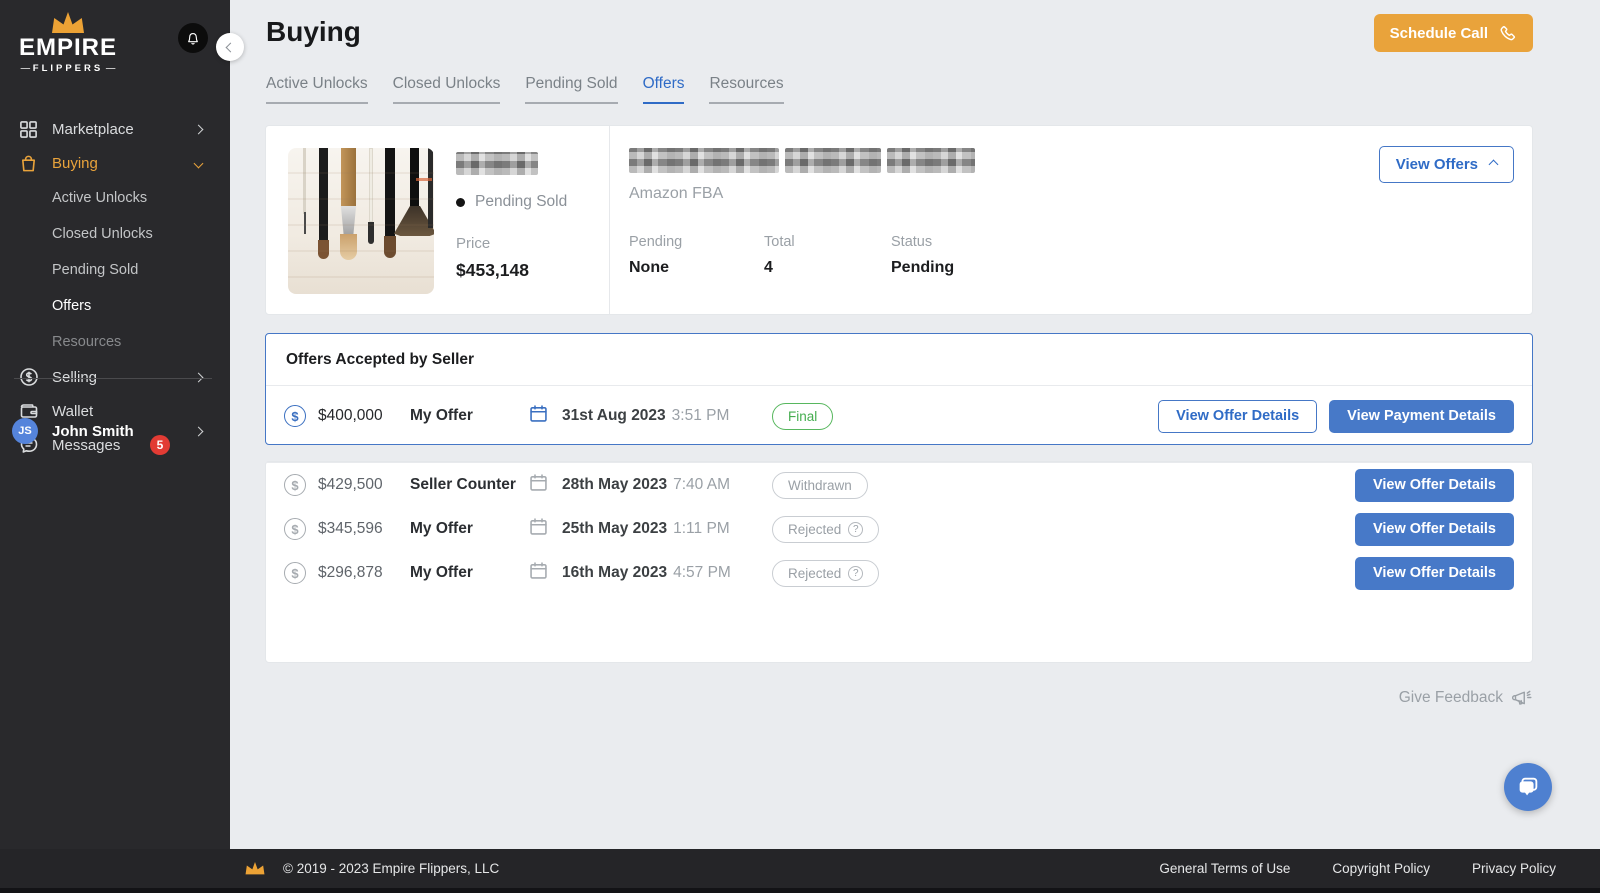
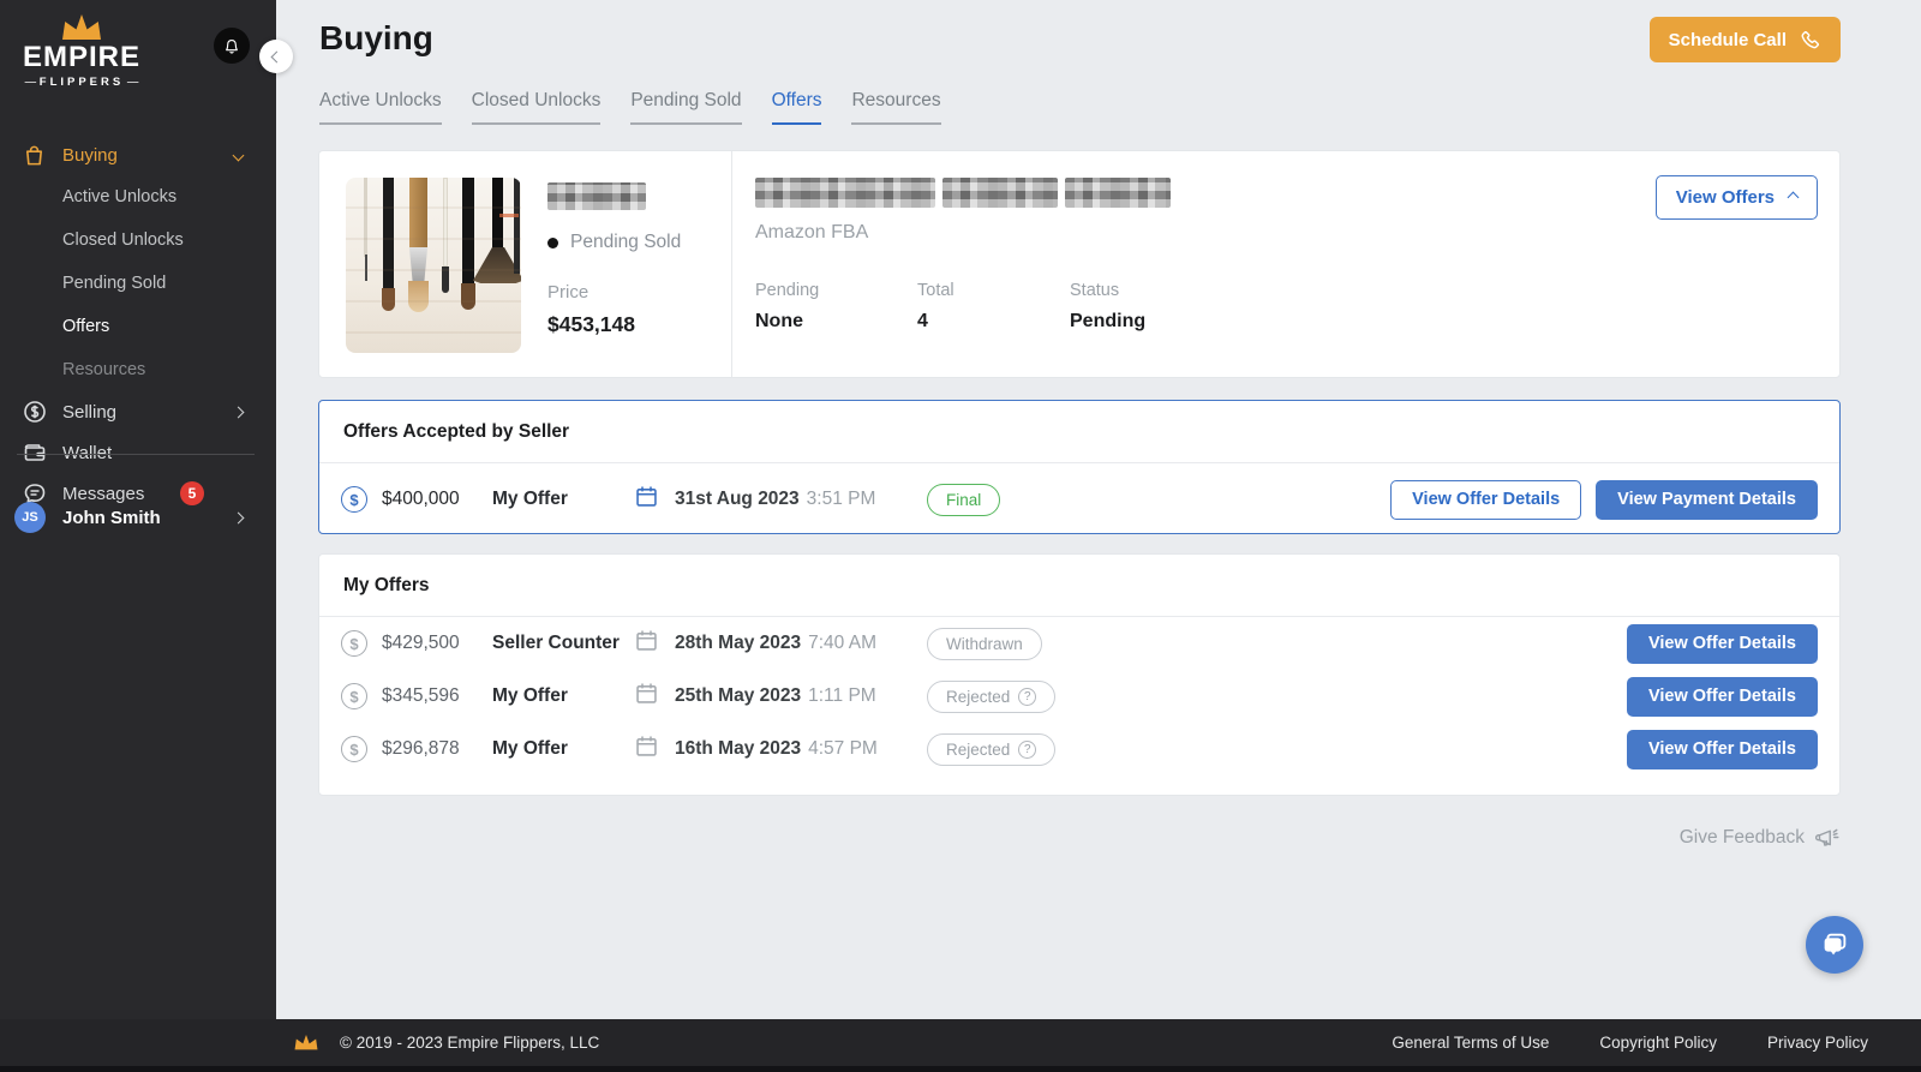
  EMPIRE
  FLIPPERS
- Marketplace
  Buying
  Active Unlocks
  Closed Unlocks
  Pending Sold
  Offers
  Resources
  Selling
  Wallet
  Messages
  5
  JS
  John Smith
  Buying
  Schedule Call
  Active Unlocks
  Closed Unlocks
  Pending Sold
  Offers
  Resources
  Pending Sold
  Price
  $453,148
  Amazon FBA
  Pending
  None
  Total
  4
  Status
  Pending
  View Offers
  Offers Accepted by Seller
  $400,000
  My Offer
  31st Aug 2023 3:51 PM
  Final
  View Offer Details
  View Payment Details
+ My Offers
  $429,500
  Seller Counter
  28th May 2023 7:40 AM
  Withdrawn
  View Offer Details
  $345,596
  My Offer
  25th May 2023 1:11 PM
  Rejected
  View Offer Details
  $296,878
  My Offer
  16th May 2023 4:57 PM
  Rejected
  View Offer Details
  Give Feedback
  © 2019 - 2023 Empire Flippers, LLC
  General Terms of Use
  Copyright Policy
  Privacy Policy
